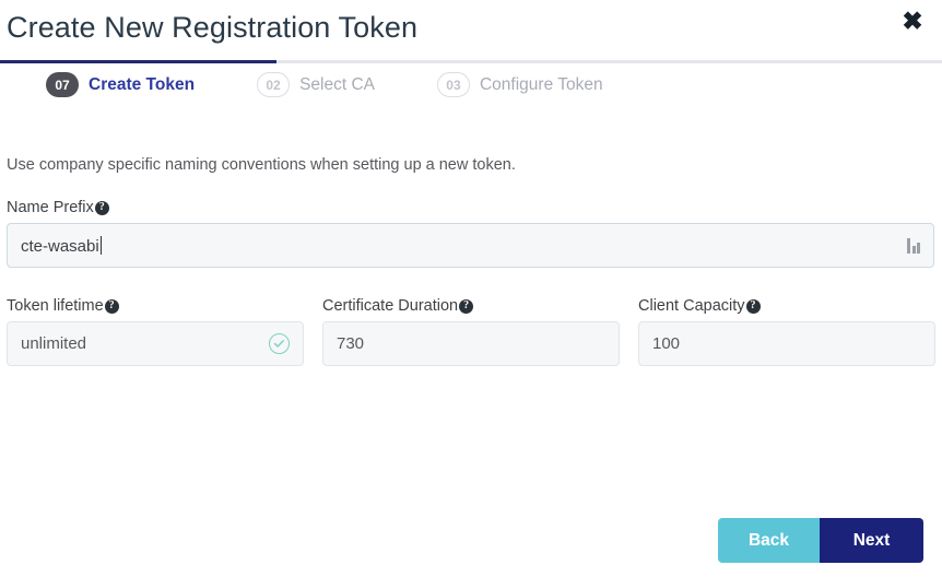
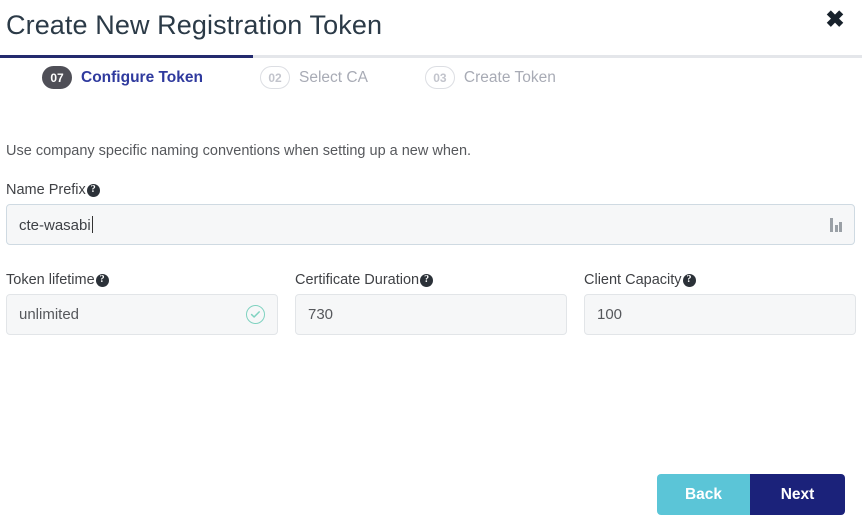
  Create New Registration Token
  ✖
  07
- Create Token
+ Configure Token
  02
  Select CA
  03
- Configure Token
+ Create Token
- Use company specific naming conventions when setting up a new token.
+ Use company specific naming conventions when setting up a new when.
  Name Prefix
  ?
  cte-wasabi
  Token lifetime
  ?
  unlimited
  Certificate Duration
  ?
  730
  Client Capacity
  ?
  100
  Back
  Next
